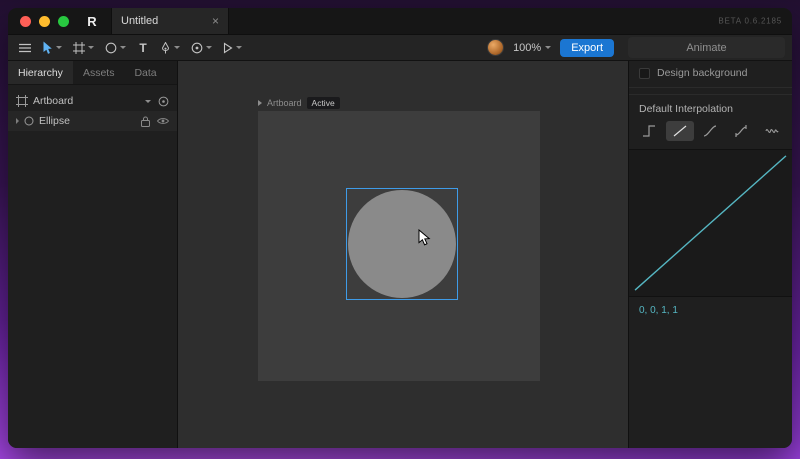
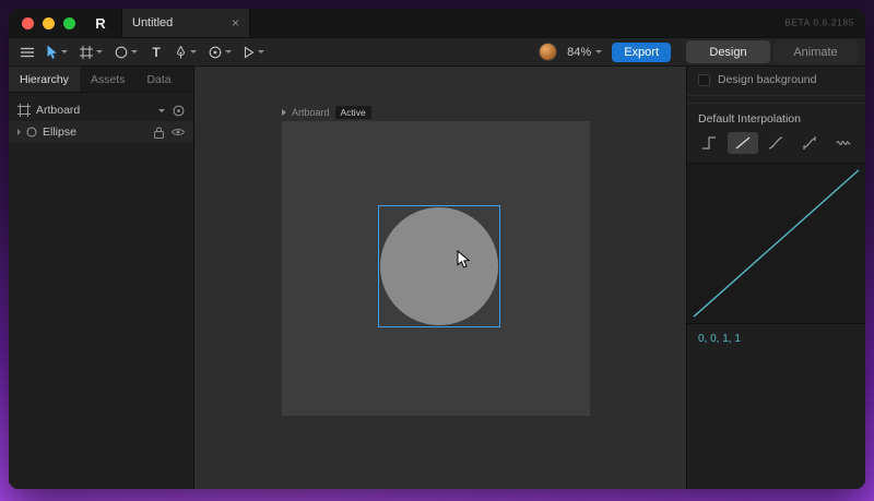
  R
  Untitled
  ×
  BETA 0.6.2185
  T
- 100%
+ 84%
  Export
+ Design
  Animate
  Hierarchy
  Assets
  Data
  Artboard
  Ellipse
  Artboard
  Active
  Design background
  Default Interpolation
  0, 0, 1, 1
